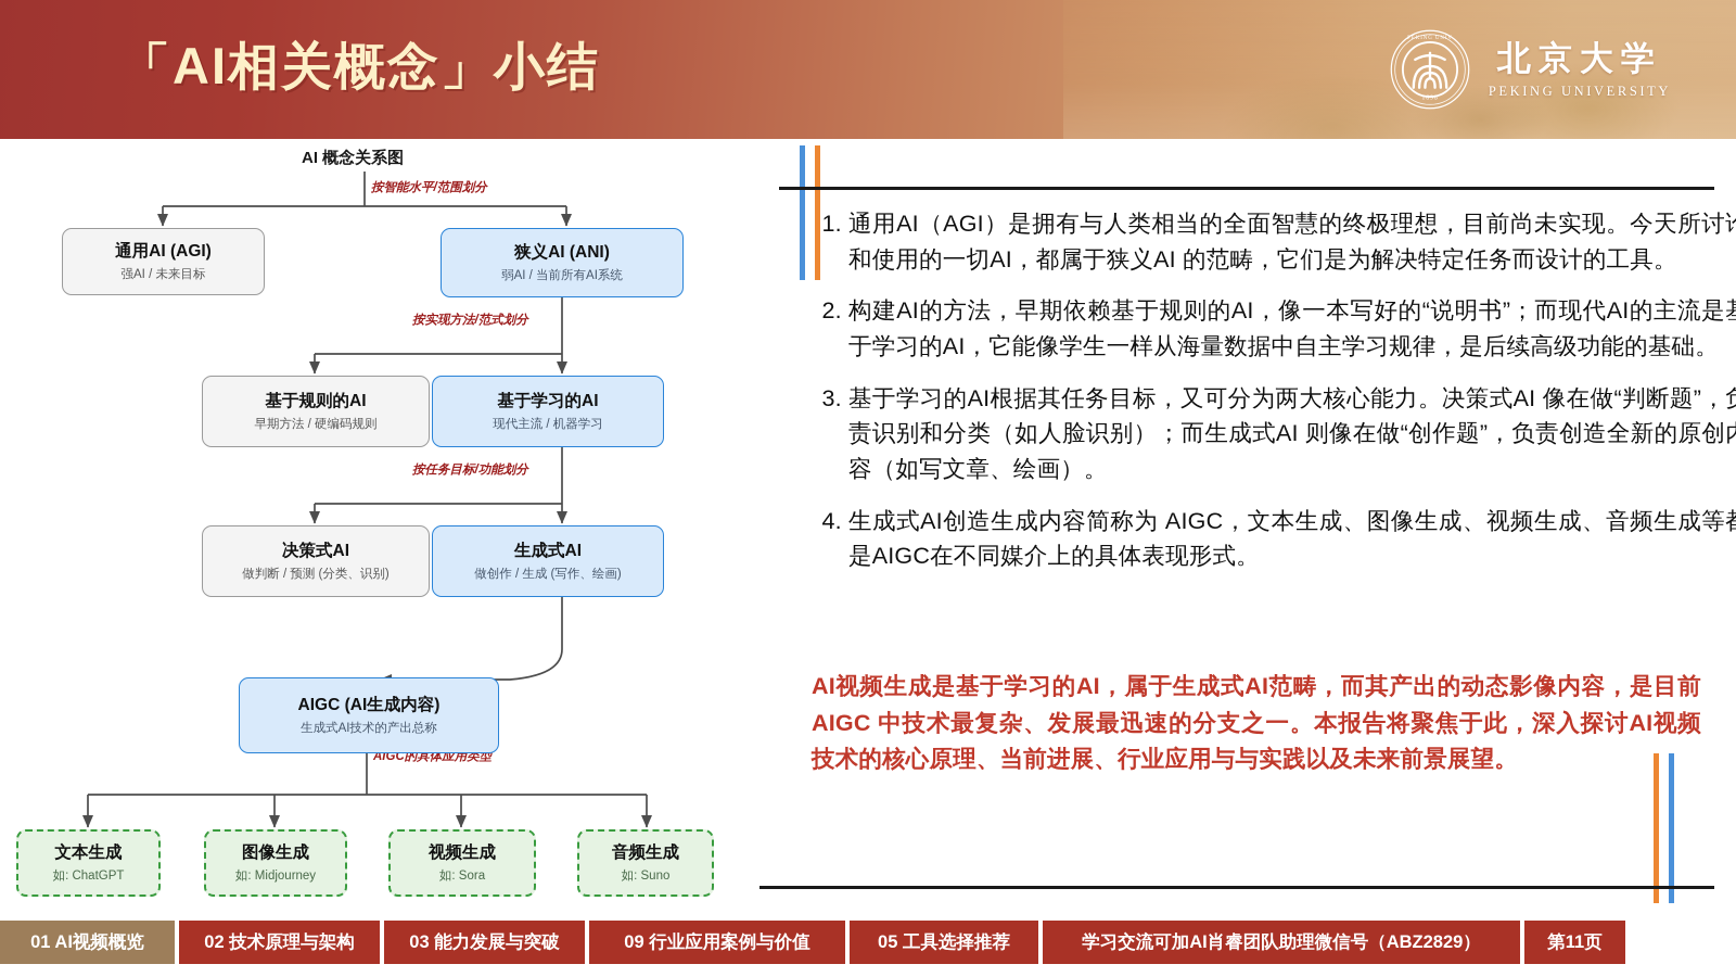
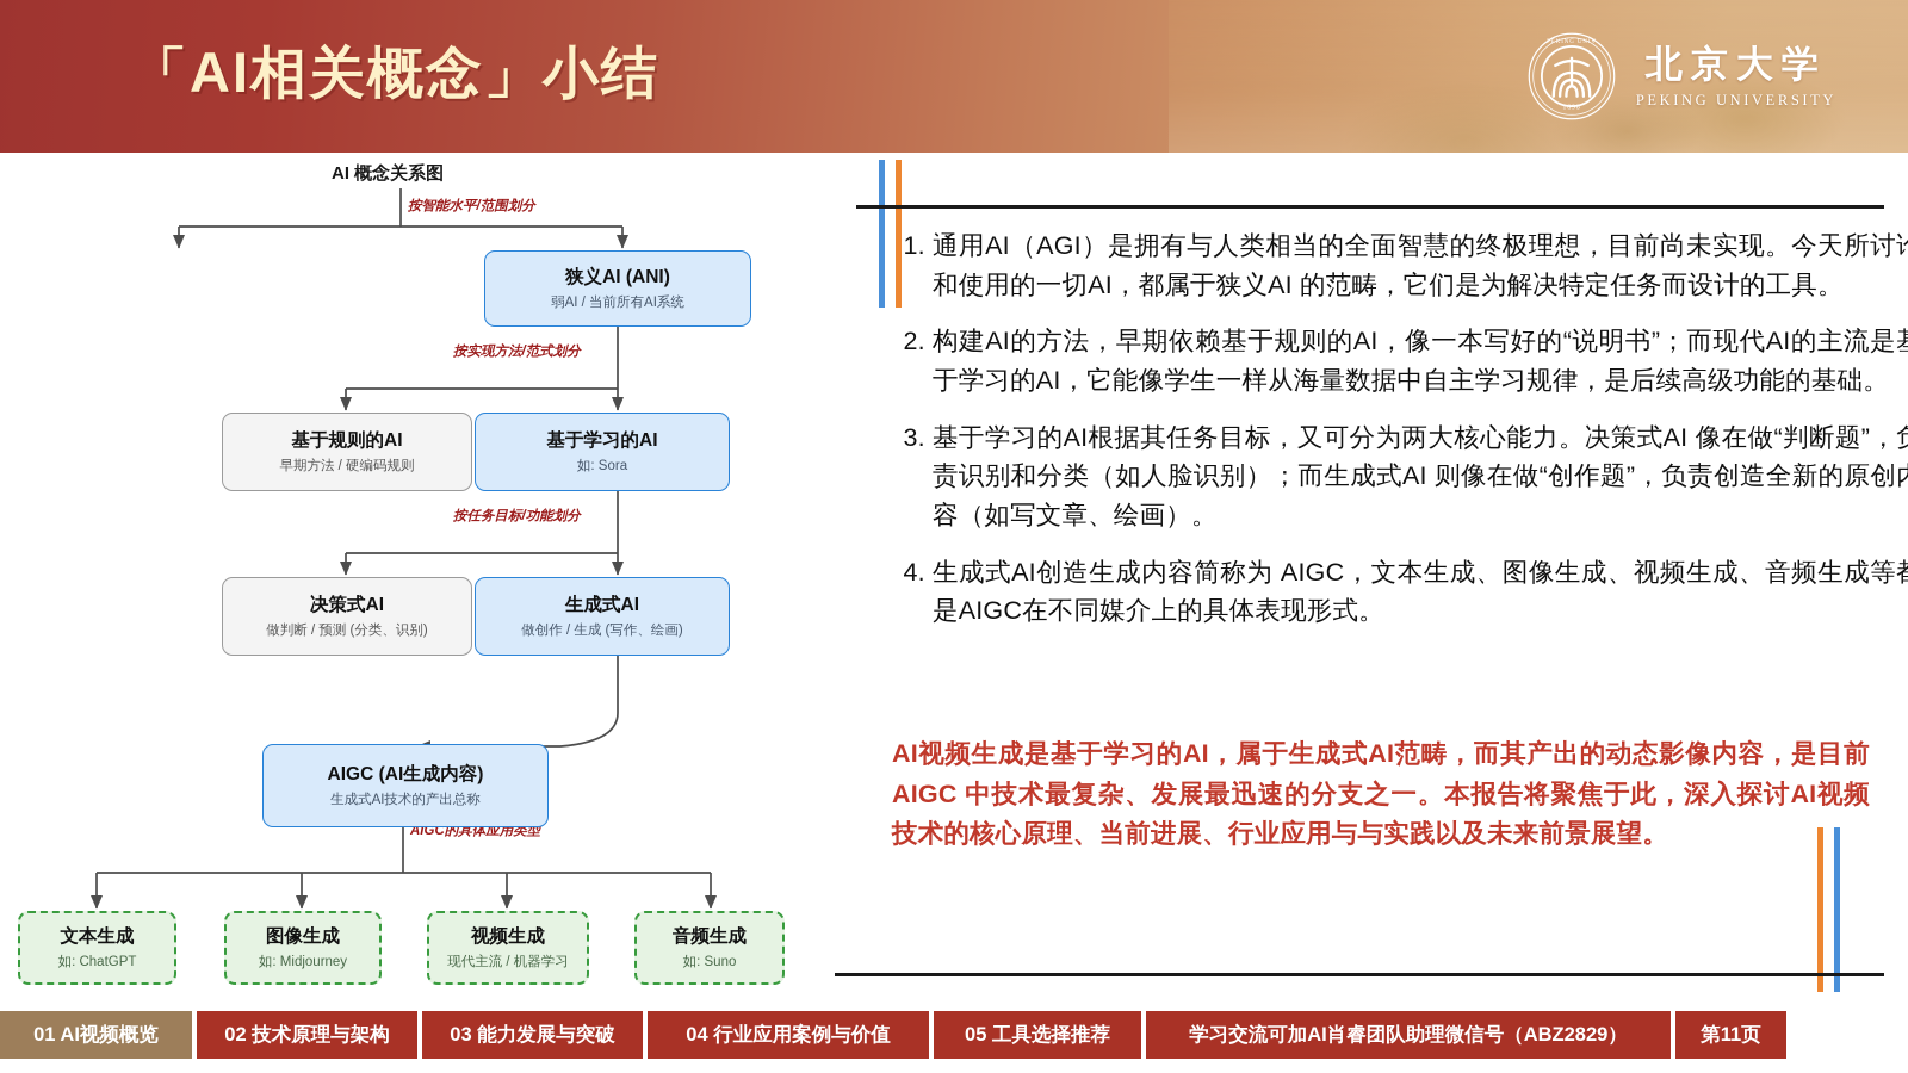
  「AI相关概念」小结
  北京大学
  PEKING UNIVERSITY
  AI 概念关系图
  按智能水平/范围划分
  按实现方法/范式划分
  按任务目标/功能划分
  AIGC的具体应用类型
- 通用AI (AGI)
- 强AI / 未来目标
  狭义AI (ANI)
  弱AI / 当前所有AI系统
  基于规则的AI
  早期方法 / 硬编码规则
  基于学习的AI
- 现代主流 / 机器学习
+ 如: Sora
  决策式AI
  做判断 / 预测 (分类、识别)
  生成式AI
  做创作 / 生成 (写作、绘画)
  AIGC (AI生成内容)
  生成式AI技术的产出总称
  文本生成
  如: ChatGPT
  图像生成
  如: Midjourney
  视频生成
- 如: Sora
+ 现代主流 / 机器学习
  音频生成
  如: Suno
  通用AI（AGI）是拥有与人类相当的全面智慧的终极理想，目前尚未实现。今天所讨和使用的一切AI，都属于狭义AI 的范畴，它们是为解决特定任务而设计的工具。
  构建AI的方法，早期依赖基于规则的AI，像一本写好的“说明书”；而现代AI的主流是于学习的AI，它能像学生一样从海量数据中自主学习规律，是后续高级功能的基础。
  基于学习的AI根据其任务目标，又可分为两大核心能力。决策式AI 像在做“判断题”，责识别和分类（如人脸识别）；而生成式AI 则像在做“创作题”，负责创造全新的原创容（如写文章、绘画）。
  生成式AI创造生成内容简称为 AIGC，文本生成、图像生成、视频生成、音频生成等是AIGC在不同媒介上的具体表现形式。
  AI视频生成是基于学习的AI，属于生成式AI范畴，而其产出的动态影像内容，是目前 AIGC 中技术最复杂、发展最迅速的分支之一。本报告将聚焦于此，深入探讨AI视频技术的核心原理、当前进展、行业应用与与实践以及未来前景展望。
  01 AI视频概览
  02 技术原理与架构
  03 能力发展与突破
- 09 行业应用案例与价值
+ 04 行业应用案例与价值
  05 工具选择推荐
  学习交流可加AI肖睿团队助理微信号（ABZ2829）
  第11页
